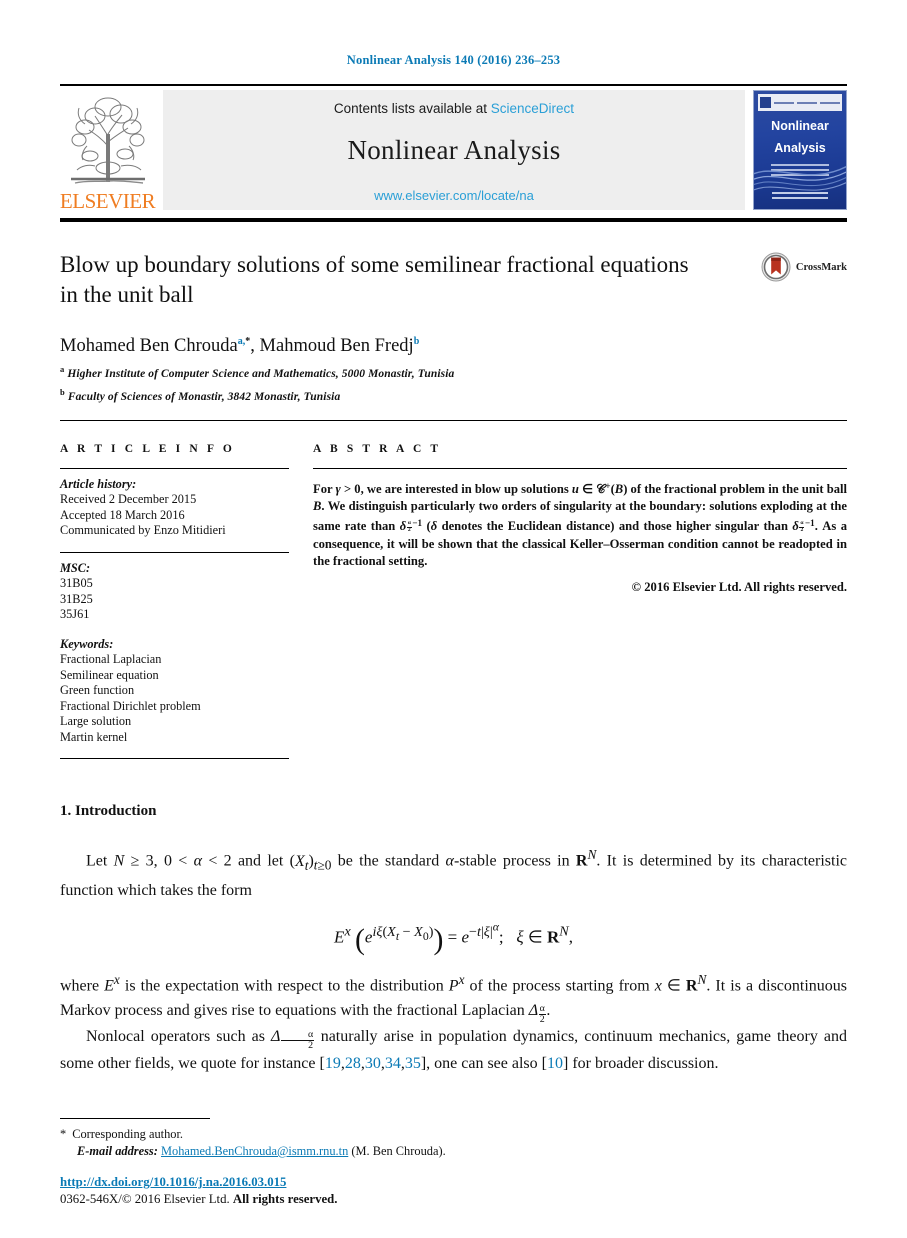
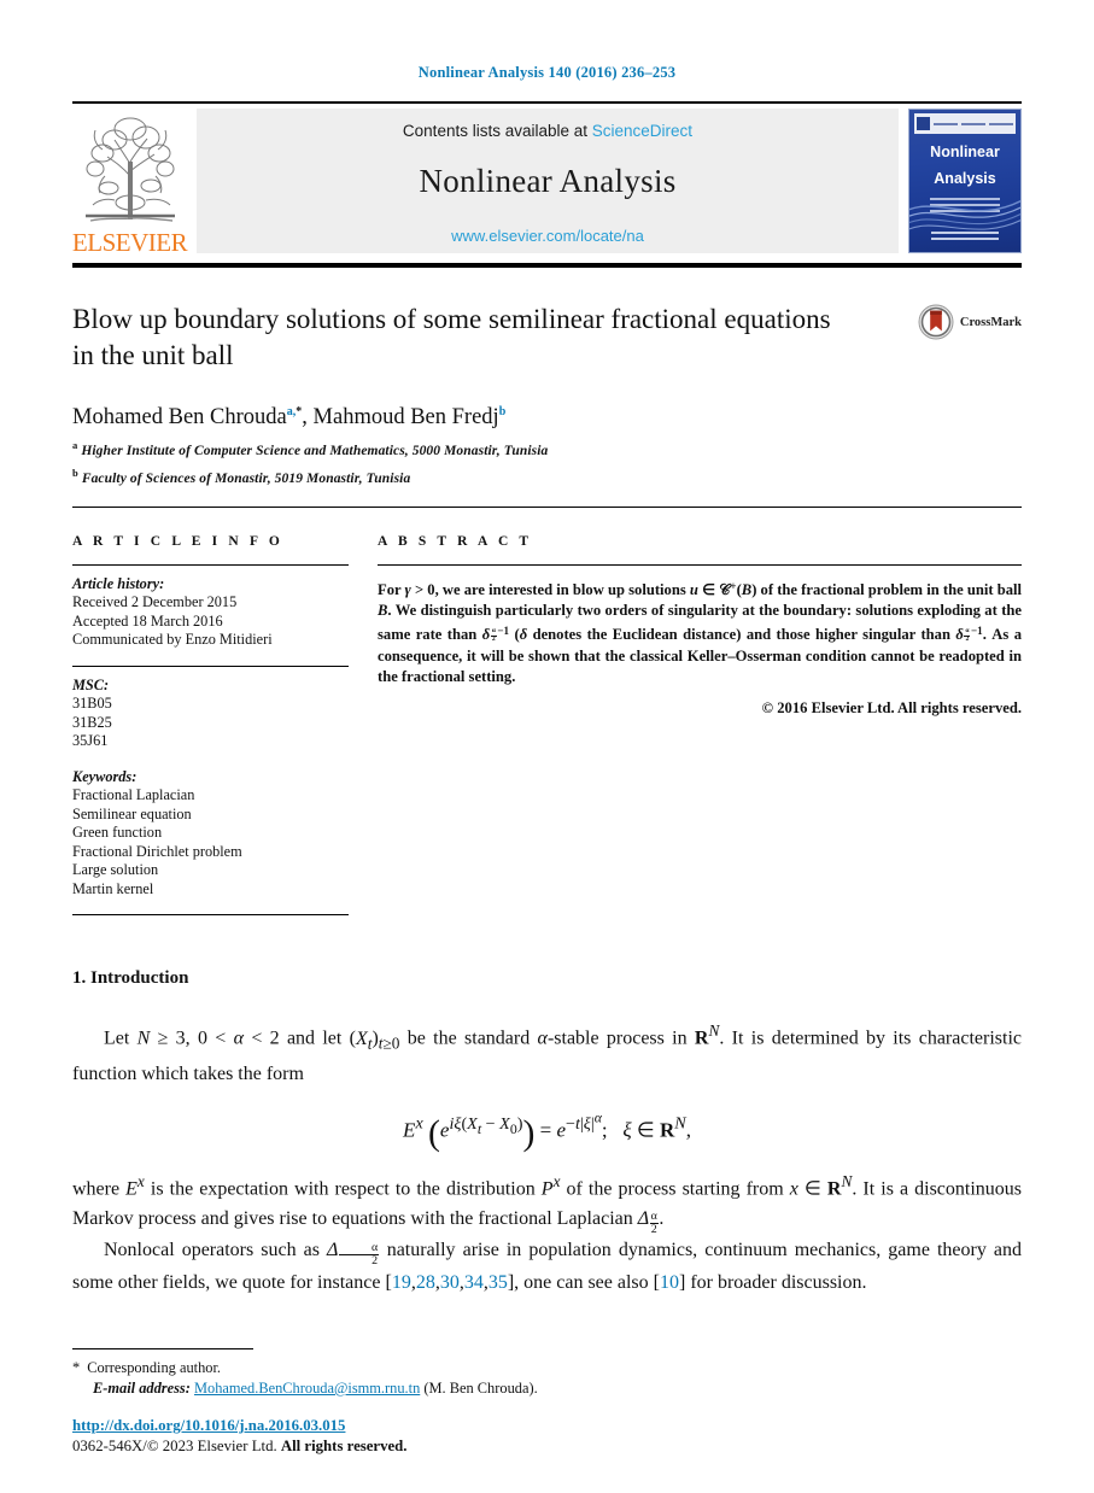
  Nonlinear Analysis 140 (2016) 236–253
  ELSEVIER
  Contents lists available at ScienceDirect
  Nonlinear Analysis
  www.elsevier.com/locate/na
  Nonlinear
  Analysis
  Blow up boundary solutions of some semilinear fractional equations in the unit ball
  CrossMark
  Mohamed Ben Chroudaa,*, Mahmoud Ben Fredjb
  a Higher Institute of Computer Science and Mathematics, 5000 Monastir, Tunisia
- b Faculty of Sciences of Monastir, 3842 Monastir, Tunisia
+ b Faculty of Sciences of Monastir, 5019 Monastir, Tunisia
  A R T I C L E I N F O
  Article history:
  Received 2 December 2015
  Accepted 18 March 2016
  Communicated by Enzo Mitidieri
  MSC:
  31B05
  31B25
  35J61
  Keywords:
  Fractional Laplacian
  Semilinear equation
  Green function
  Fractional Dirichlet problem
  Large solution
  Martin kernel
  A B S T R A C T
  For γ > 0, we are interested in blow up solutions u ∈ 𝒞+(B) of the fractional problem in the unit ball B. We distinguish particularly two orders of singularity at the boundary: solutions exploding at the same rate than δ
  −1 (δ denotes the Euclidean distance) and those higher singular than δ
  −1. As a consequence, it will be shown that the classical Keller–Osserman condition cannot be readopted in the fractional setting.
  © 2016 Elsevier Ltd. All rights reserved.
  1. Introduction
  Let N ≥ 3, 0 < α < 2 and let (Xt)t≥0 be the standard α-stable process in RN. It is determined by its characteristic function which takes the form
  Ex (eiξ(Xt − X0)) = e−t|ξ|α; ξ ∈ RN,
  where Ex is the expectation with respect to the distribution Px of the process starting from x ∈ RN. It is a discontinuous Markov process and gives rise to equations with the fractional Laplacian Δ
  α
  2
  .
  Nonlocal operators such as Δ
  α
  2
  naturally arise in population dynamics, continuum mechanics, game theory and some other fields, we quote for instance [19,28,30,34,35], one can see also [10] for broader discussion.
  * Corresponding author.
  E-mail address: Mohamed.BenChrouda@ismm.rnu.tn (M. Ben Chrouda).
  http://dx.doi.org/10.1016/j.na.2016.03.015
- 0362-546X/© 2016 Elsevier Ltd. All rights reserved.
+ 0362-546X/© 2023 Elsevier Ltd. All rights reserved.
